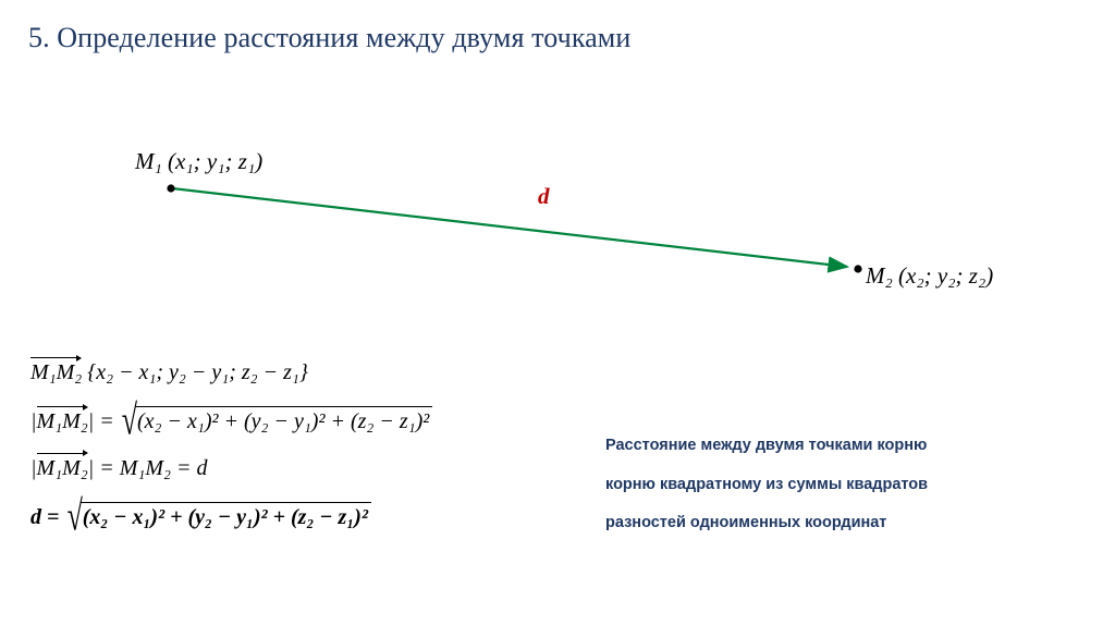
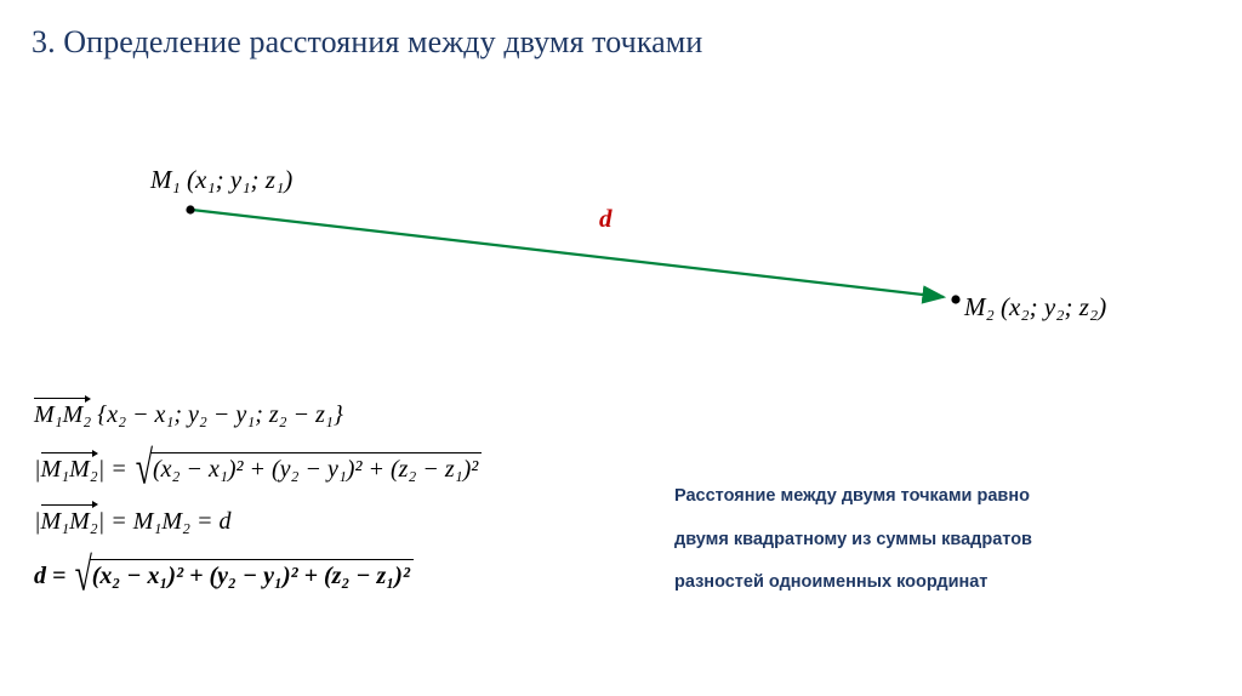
- 5. Определение расстояния между двумя точками
+ 3. Определение расстояния между двумя точками
  M₁ (x₁; y₁; z₁)
  M₂ (x₂; y₂; z₂)
  d
  M₁M₂ {x₂ − x₁; y₂ − y₁; z₂ − z₁}
  |M₁M₂| = √(x₂ − x₁)² + (y₂ − y₁)² + (z₂ − z₁)²
  |M₁M₂| = M₁M₂ = d
  d = √(x₂ − x₁)² + (y₂ − y₁)² + (z₂ − z₁)²
- Расстояние между двумя точками корню
+ Расстояние между двумя точками равно
- корню квадратному из суммы квадратов
+ двумя квадратному из суммы квадратов
  разностей одноименных координат
